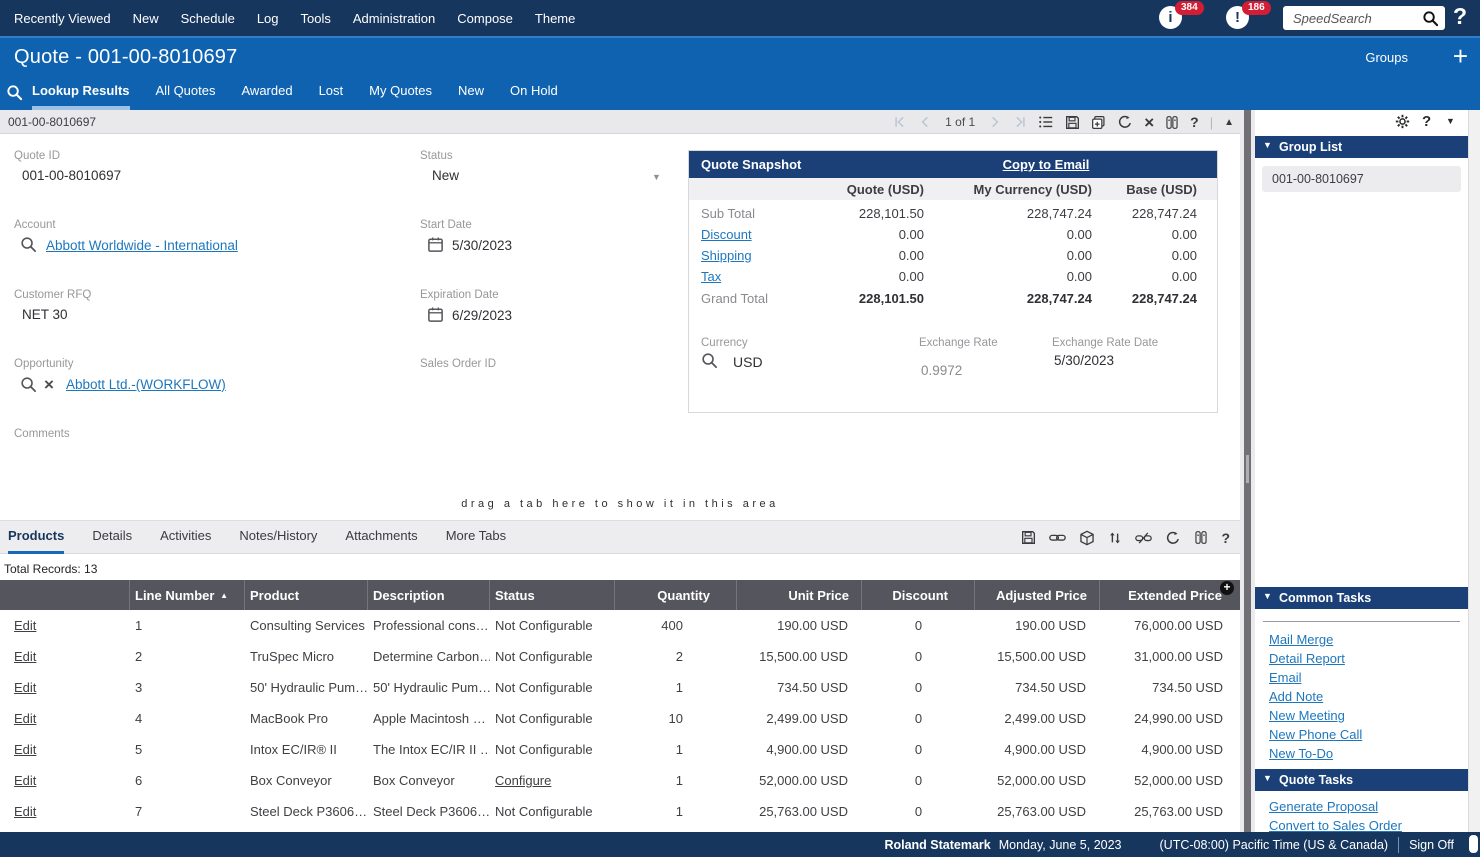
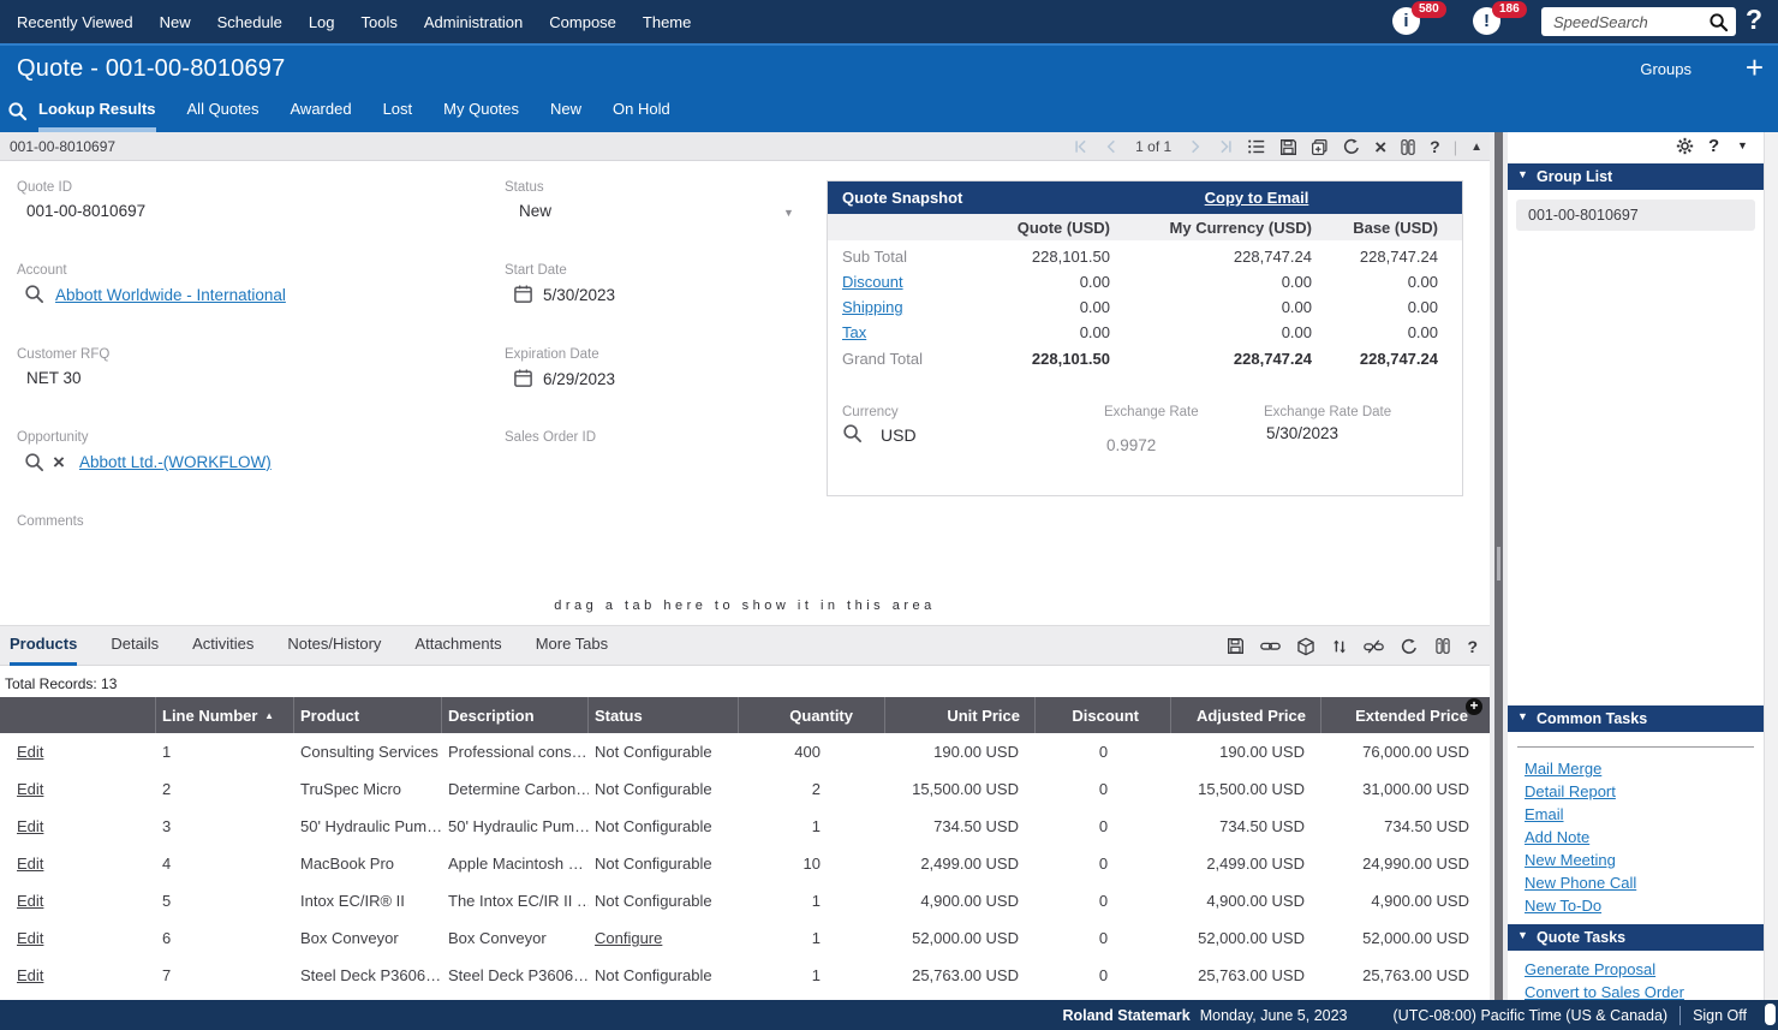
  Recently Viewed
  New
  Schedule
  Log
  Tools
  Administration
  Compose
  Theme
  i
- 384
+ 580
  !
  186
  SpeedSearch
  ?
  Quote - 001-00-8010697
  Groups
  +
  Lookup Results
  All Quotes
  Awarded
  Lost
  My Quotes
  New
  On Hold
  001-00-8010697
  1 of 1
  ×
  ?
  |
  ▲
  Quote ID
  001-00-8010697
  Status
  New
  ▼
  Account
  Abbott Worldwide - International
  Start Date
  5/30/2023
  Customer RFQ
  NET 30
  Expiration Date
  6/29/2023
  Opportunity
  ×
  Abbott Ltd.-(WORKFLOW)
  Sales Order ID
  Comments
  Quote Snapshot
  Copy to Email
  Quote (USD)
  My Currency (USD)
  Base (USD)
  Sub Total
  228,101.50
  228,747.24
  228,747.24
  Discount
  0.00
  0.00
  0.00
  Shipping
  0.00
  0.00
  0.00
  Tax
  0.00
  0.00
  0.00
  Grand Total
  228,101.50
  228,747.24
  228,747.24
  Currency
  USD
  Exchange Rate
  0.9972
  Exchange Rate Date
  5/30/2023
  drag a tab here to show it in this area
  Products
  Details
  Activities
  Notes/History
  Attachments
  More Tabs
  ?
  Total Records: 13
  Line Number
  ▲
  Product
  Description
  Status
  Quantity
  Unit Price
  Discount
  Adjusted Price
  Extended Price
  Edit
  1
  Consulting Services
  Professional cons…
  Not Configurable
  400
  190.00 USD
  0
  190.00 USD
  76,000.00 USD
  Edit
  2
  TruSpec Micro
  Determine Carbon…
  Not Configurable
  2
  15,500.00 USD
  0
  15,500.00 USD
  31,000.00 USD
  Edit
  3
  50' Hydraulic Pum…
  50' Hydraulic Pum…
  Not Configurable
  1
  734.50 USD
  0
  734.50 USD
  734.50 USD
  Edit
  4
  MacBook Pro
  Apple Macintosh …
  Not Configurable
  10
  2,499.00 USD
  0
  2,499.00 USD
  24,990.00 USD
  Edit
  5
  Intox EC/IR® II
  The Intox EC/IR II …
  Not Configurable
  1
  4,900.00 USD
  0
  4,900.00 USD
  4,900.00 USD
  Edit
  6
  Box Conveyor
  Box Conveyor
  Configure
  1
  52,000.00 USD
  0
  52,000.00 USD
  52,000.00 USD
  Edit
  7
  Steel Deck P3606…
  Steel Deck P3606…
  Not Configurable
  1
  25,763.00 USD
  0
  25,763.00 USD
  25,763.00 USD
  +
  ?
  ▼
  ▼
  Group List
  001-00-8010697
  ▼
  Common Tasks
  Mail Merge
  Detail Report
  Email
  Add Note
  New Meeting
  New Phone Call
  New To-Do
  ▼
  Quote Tasks
  Generate Proposal
  Convert to Sales Order
  Roland Statemark
  Monday, June 5, 2023
  (UTC-08:00) Pacific Time (US & Canada)
  Sign Off
